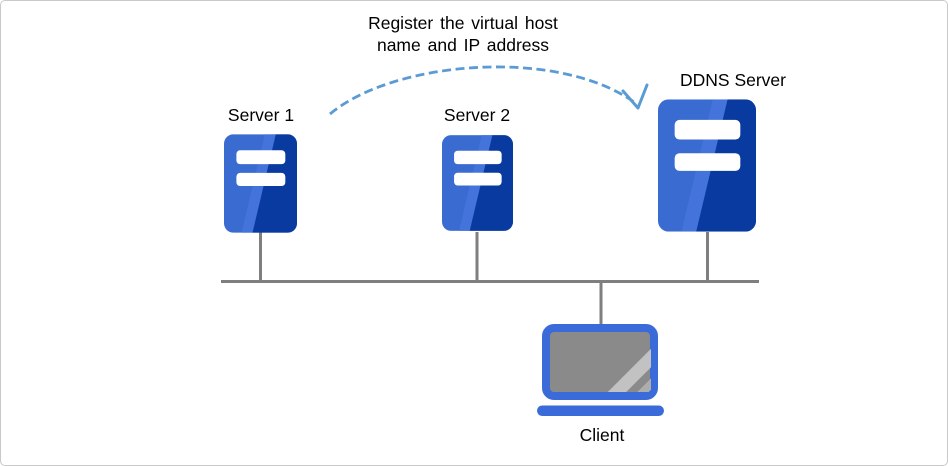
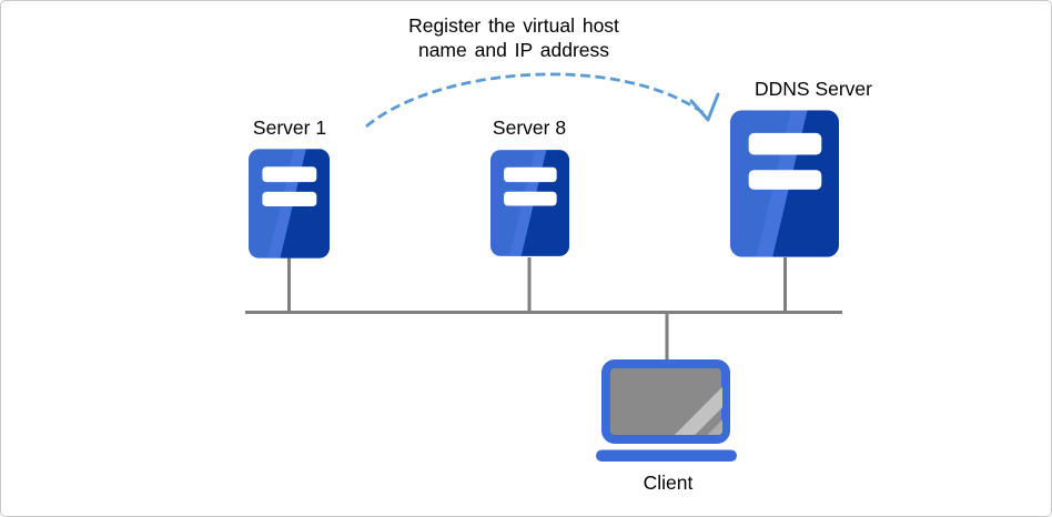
  Register the virtual host
  name and IP address
  Server 1
- Server 2
+ Server 8
  DDNS Server
  Client
